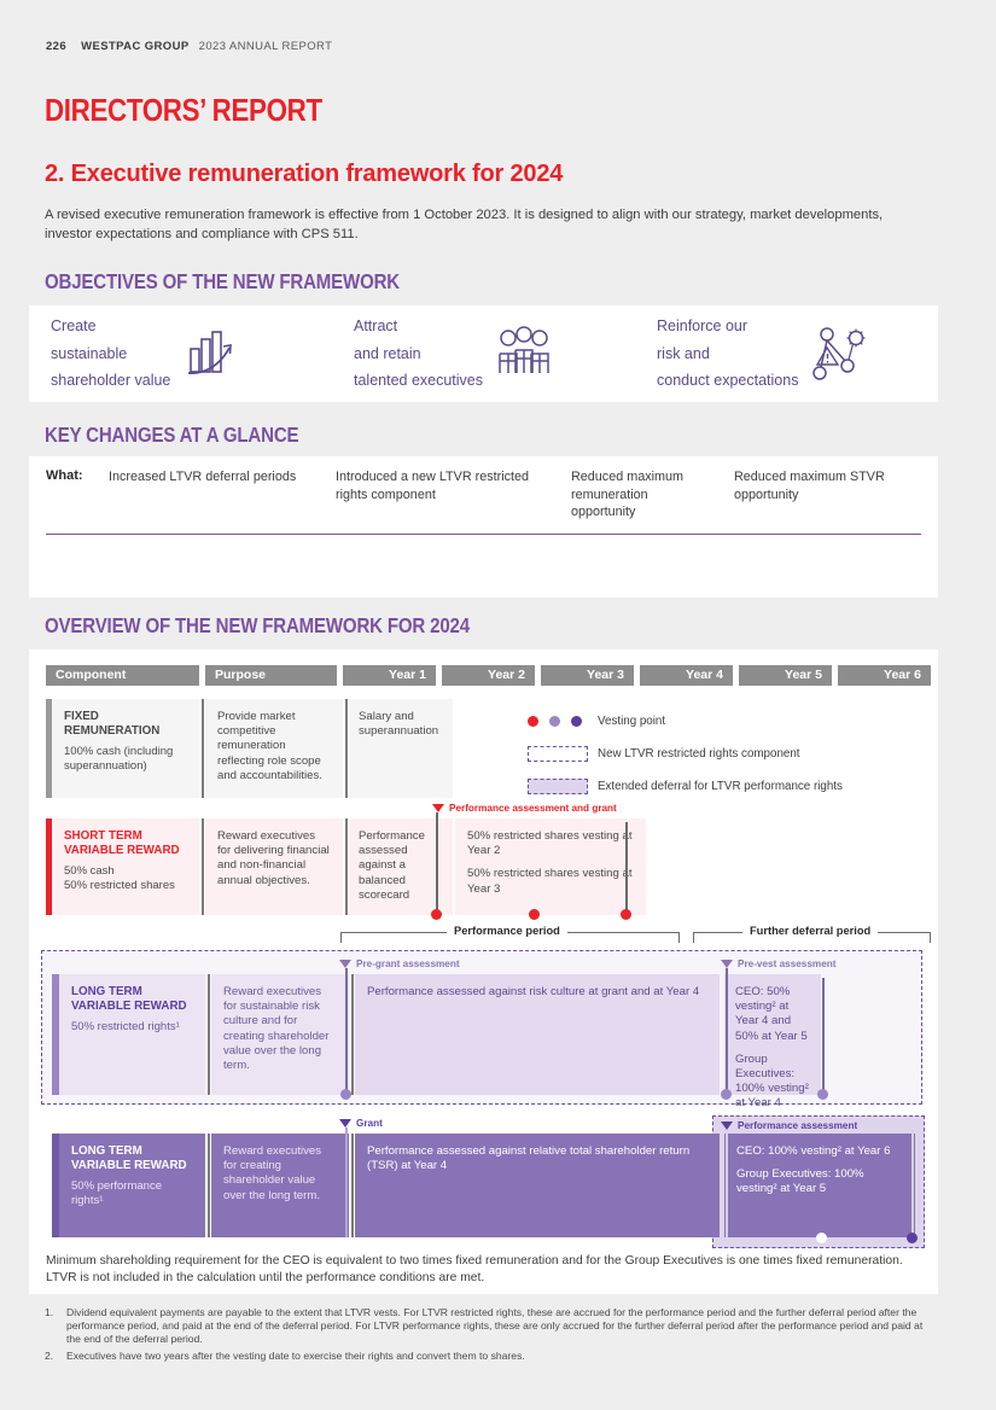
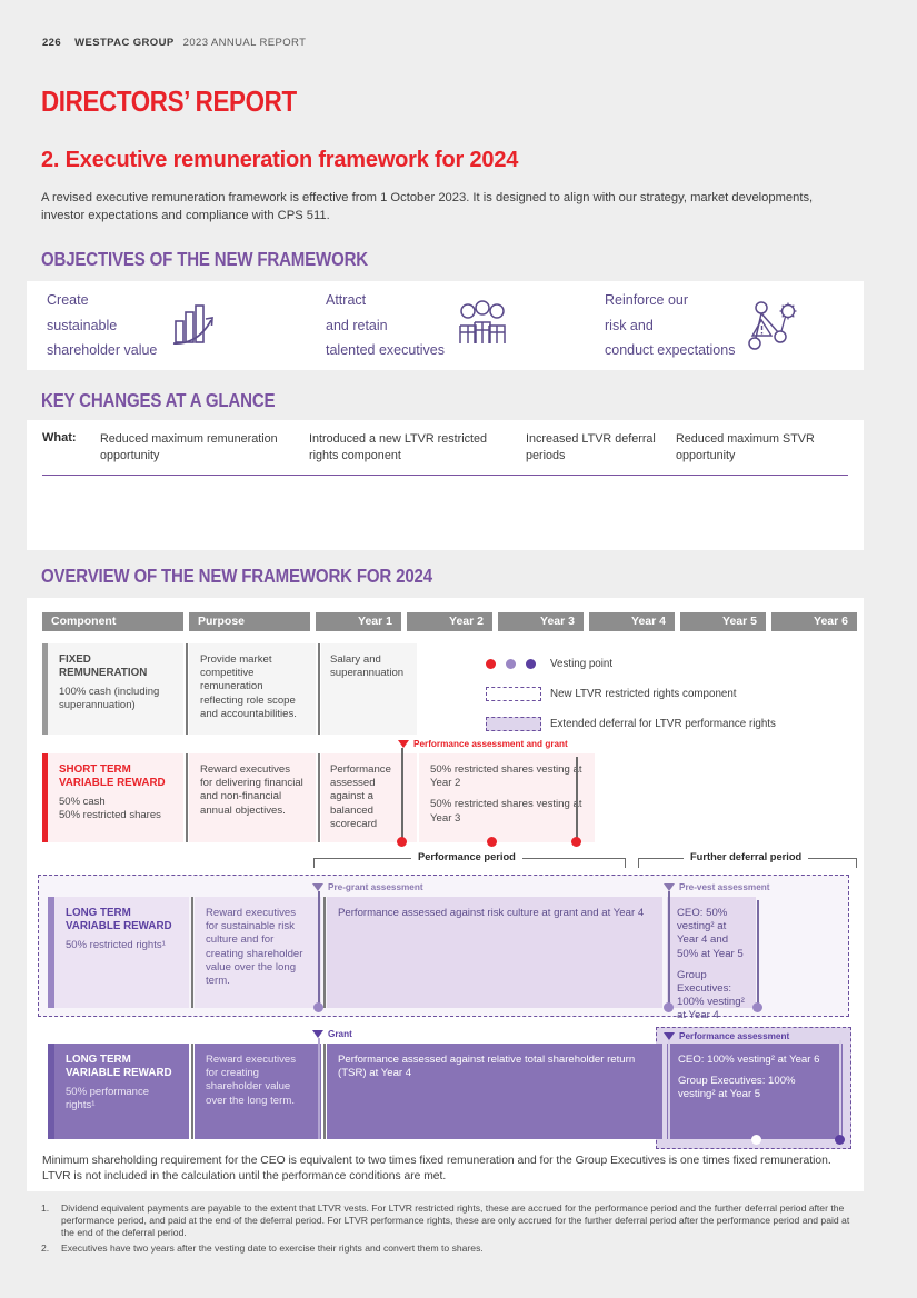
  226 WESTPAC GROUP 2023 ANNUAL REPORT
  DIRECTORS’ REPORT
  2. Executive remuneration framework for 2024
  A revised executive remuneration framework is effective from 1 October 2023. It is designed to align with our strategy, market developments, investor expectations and compliance with CPS 511.
  OBJECTIVES OF THE NEW FRAMEWORK
  Create
  sustainable
  shareholder value
  Attract
  and retain
  talented executives
  Reinforce our
  risk and
  conduct expectations
  KEY CHANGES AT A GLANCE
  What:
- Increased LTVR deferral periods
+ Reduced maximum remuneration opportunity
  Introduced a new LTVR restricted rights component
- Reduced maximum remuneration opportunity
+ Increased LTVR deferral periods
  Reduced maximum STVR opportunity
  OVERVIEW OF THE NEW FRAMEWORK FOR 2024
  Component
  Purpose
  Year 1
  Year 2
  Year 3
  Year 4
  Year 5
  Year 6
  FIXED REMUNERATION
  100% cash (including superannuation)
  Provide market competitive remuneration reflecting role scope and accountabilities.
  Salary and superannuation
  Vesting point
  New LTVR restricted rights component
  Extended deferral for LTVR performance rights
  Performance assessment and grant
  SHORT TERM VARIABLE REWARD
  50% cash
  50% restricted shares
  Reward executives for delivering financial and non-financial annual objectives.
  Performance assessed against a balanced scorecard
  50% restricted shares vestingt Year 2
  50% restricted shares vestingt Year 3
  Performance period
  Further deferral period
  Pre-grant assessment
  Pre-vest assessment
  LONG TERM VARIABLE REWARD
  50% restricted rights¹
  Reward executives for sustainable risk culture and for creating shareholder value over the long term.
  Performance assessed against risk culture at grant and at Year 4
  CEO: 50% vesting² at Year 4 and 50% at Year 5
  Group Executives: 100% vesting² at Year 4
  Grant
  Performance assessment
  LONG TERM VARIABLE REWARD
  50% performance rights¹
  Reward executives for creating shareholder value over the long term.
  Performance assessed against relative total shareholder return (TSR) at Year 4
  CEO: 100% vesting² at Year 6
  Group Executives: 100% vesting² at Year 5
  Minimum shareholding requirement for the CEO is equivalent to two times fixed remuneration and for the Group Executives is one times fixed remuneration. LTVR is not included in the calculation until the performance conditions are met.
  1.
  Dividend equivalent payments are payable to the extent that LTVR vests. For LTVR restricted rights, these are accrued for the performance period and the further deferral period after the performance period, and paid at the end of the deferral period. For LTVR performance rights, these are only accrued for the further deferral period after the performance period and paid at the end of the deferral period.
  2.
  Executives have two years after the vesting date to exercise their rights and convert them to shares.
